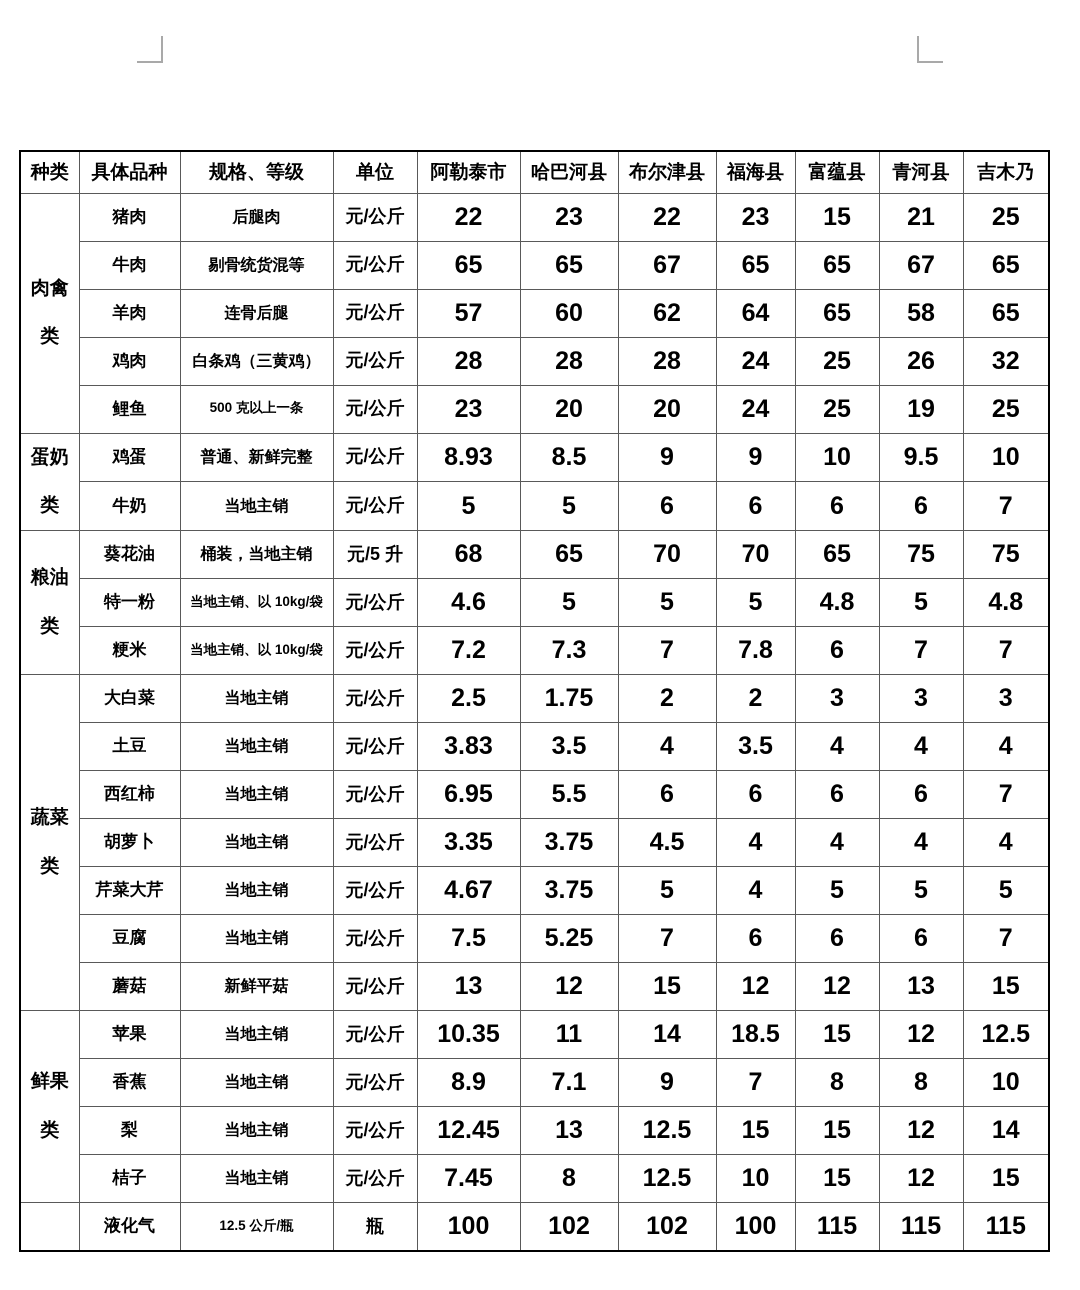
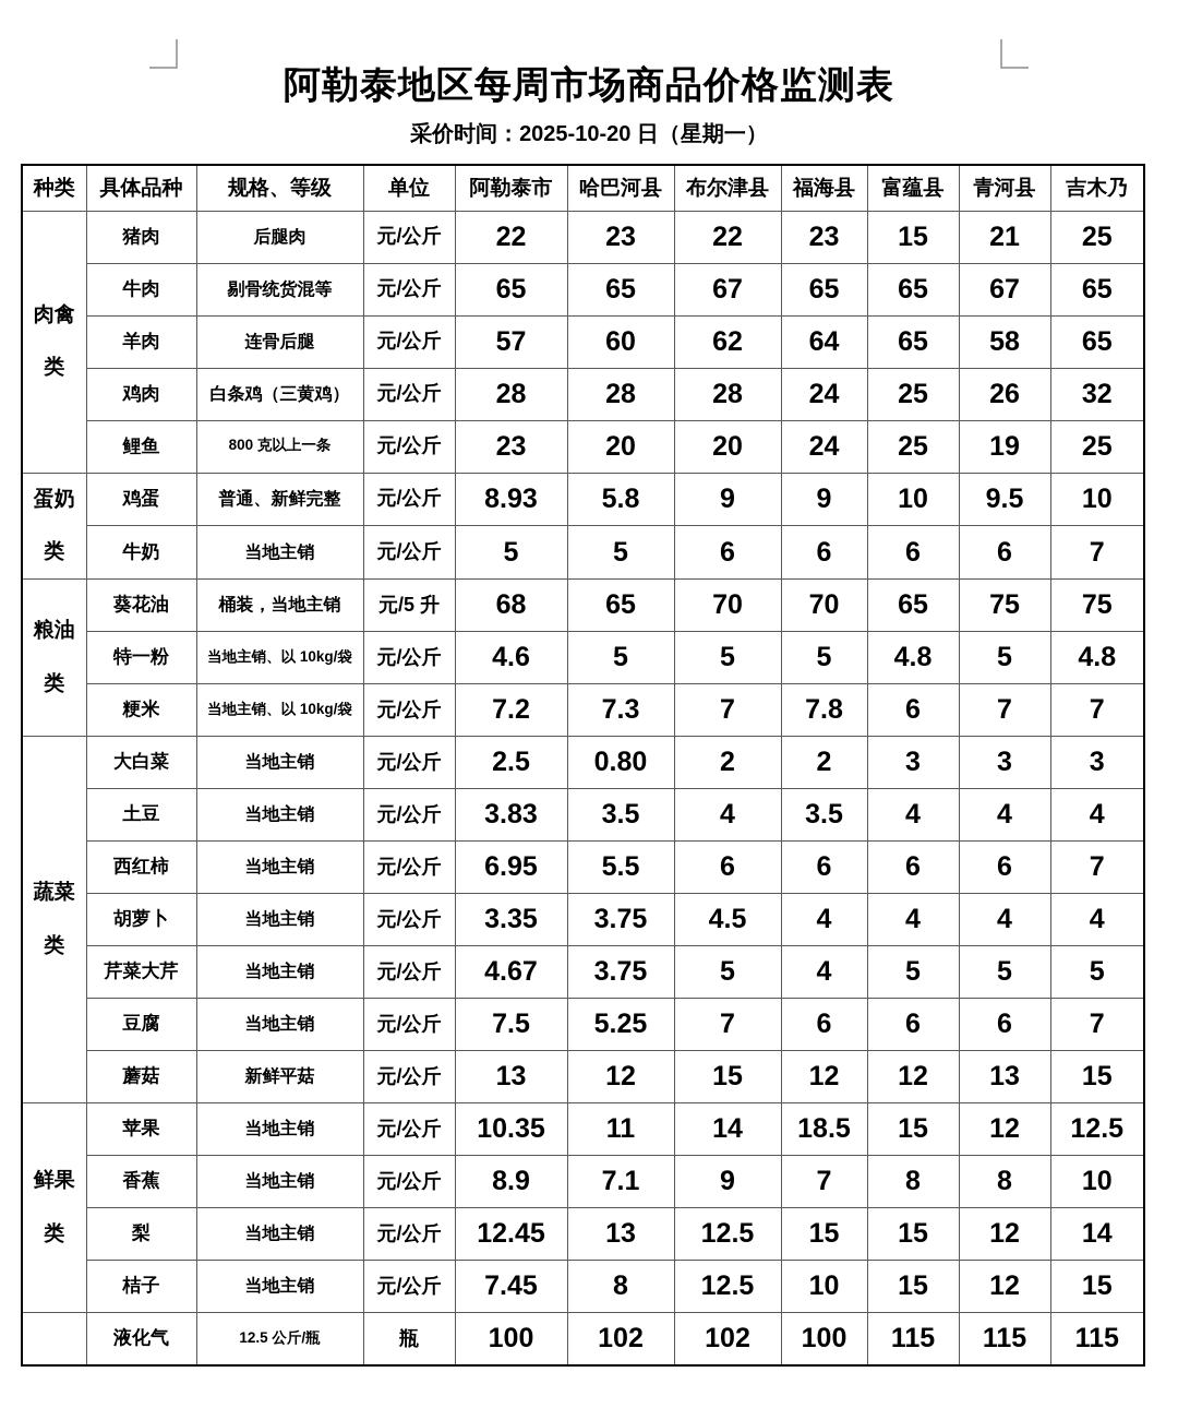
+ 阿勒泰地区每周市场商品价格监测表
+ 采价时间：2025-10-20 日（星期一）
  种类	具体品种	规格、等级	单位	阿勒泰市	哈巴河县	布尔津县	福海县	富蕴县	青河县	吉木乃
  肉禽类	猪肉	后腿肉	元/公斤	22	23	22	23	15	21	25
  牛肉	剔骨统货混等	元/公斤	65	65	67	65	65	67	65
  羊肉	连骨后腿	元/公斤	57	60	62	64	65	58	65
  鸡肉	白条鸡（三黄鸡）	元/公斤	28	28	28	24	25	26	32
- 鲤鱼	500 克以上一条	元/公斤	23	20	20	24	25	19	25
+ 鲤鱼	800 克以上一条	元/公斤	23	20	20	24	25	19	25
- 蛋奶类	鸡蛋	普通、新鲜完整	元/公斤	8.93	8.5	9	9	10	9.5	10
+ 蛋奶类	鸡蛋	普通、新鲜完整	元/公斤	8.93	5.8	9	9	10	9.5	10
  牛奶	当地主销	元/公斤	5	5	6	6	6	6	7
  粮油类	葵花油	桶装，当地主销	元/5 升	68	65	70	70	65	75	75
  特一粉	当地主销、以 10kg/袋	元/公斤	4.6	5	5	5	4.8	5	4.8
  粳米	当地主销、以 10kg/袋	元/公斤	7.2	7.3	7	7.8	6	7	7
- 蔬菜类	大白菜	当地主销	元/公斤	2.5	1.75	2	2	3	3	3
+ 蔬菜类	大白菜	当地主销	元/公斤	2.5	0.80	2	2	3	3	3
  土豆	当地主销	元/公斤	3.83	3.5	4	3.5	4	4	4
  西红柿	当地主销	元/公斤	6.95	5.5	6	6	6	6	7
  胡萝卜	当地主销	元/公斤	3.35	3.75	4.5	4	4	4	4
  芹菜大芹	当地主销	元/公斤	4.67	3.75	5	4	5	5	5
  豆腐	当地主销	元/公斤	7.5	5.25	7	6	6	6	7
  蘑菇	新鲜平菇	元/公斤	13	12	15	12	12	13	15
  鲜果类	苹果	当地主销	元/公斤	10.35	11	14	18.5	15	12	12.5
  香蕉	当地主销	元/公斤	8.9	7.1	9	7	8	8	10
  梨	当地主销	元/公斤	12.45	13	12.5	15	15	12	14
  桔子	当地主销	元/公斤	7.45	8	12.5	10	15	12	15
  	液化气	12.5 公斤/瓶	瓶	100	102	102	100	115	115	115
